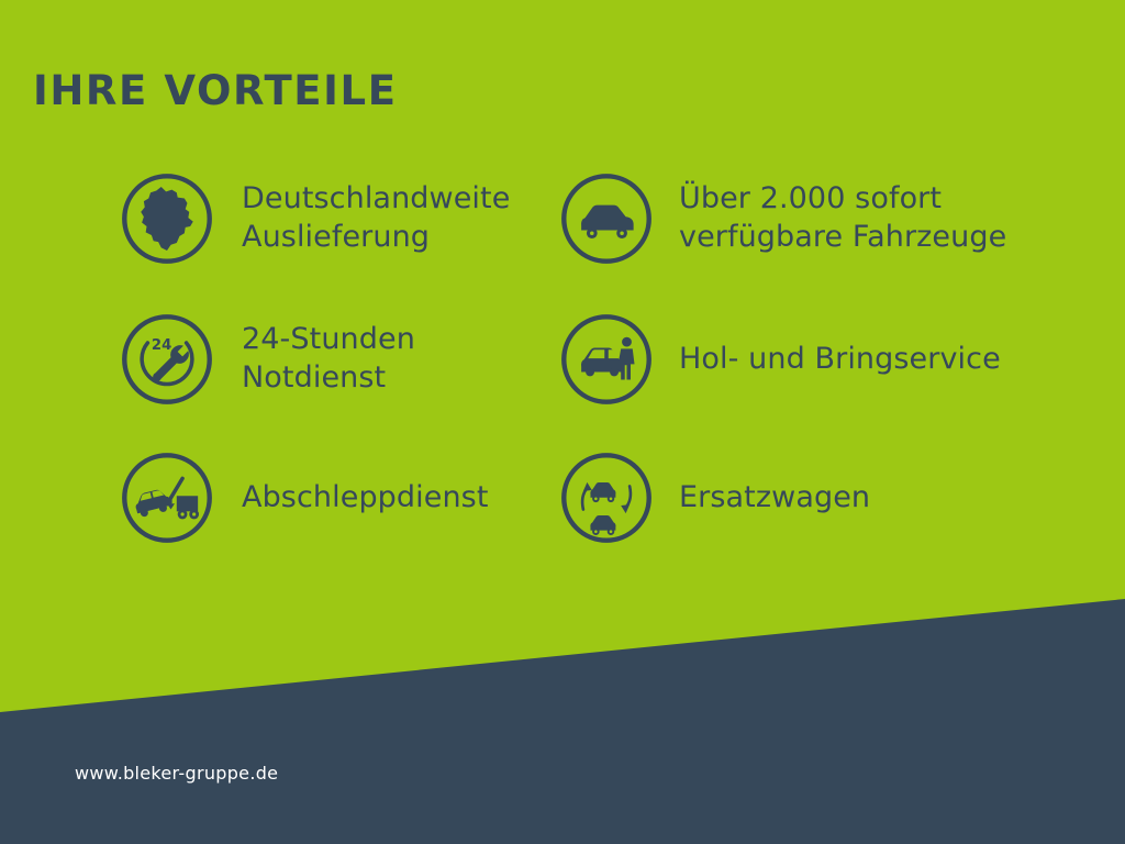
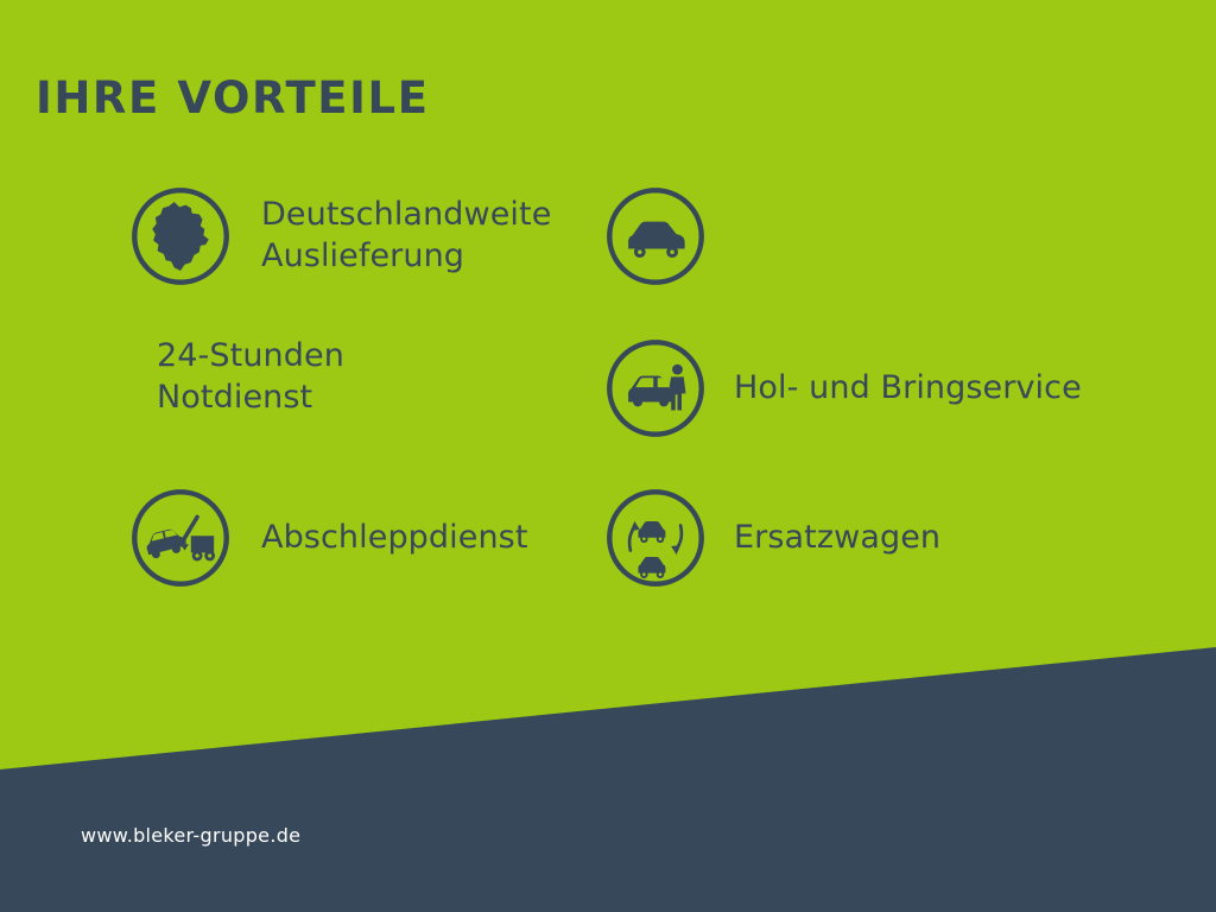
  IHRE VORTEILE
  Deutschlandweite
  Auslieferung
- Über 2.000 sofort
- verfügbare Fahrzeuge
- 24
  24-Stunden
  Notdienst
  Hol- und Bringservice
  Abschleppdienst
  Ersatzwagen
  www.bleker-gruppe.de
